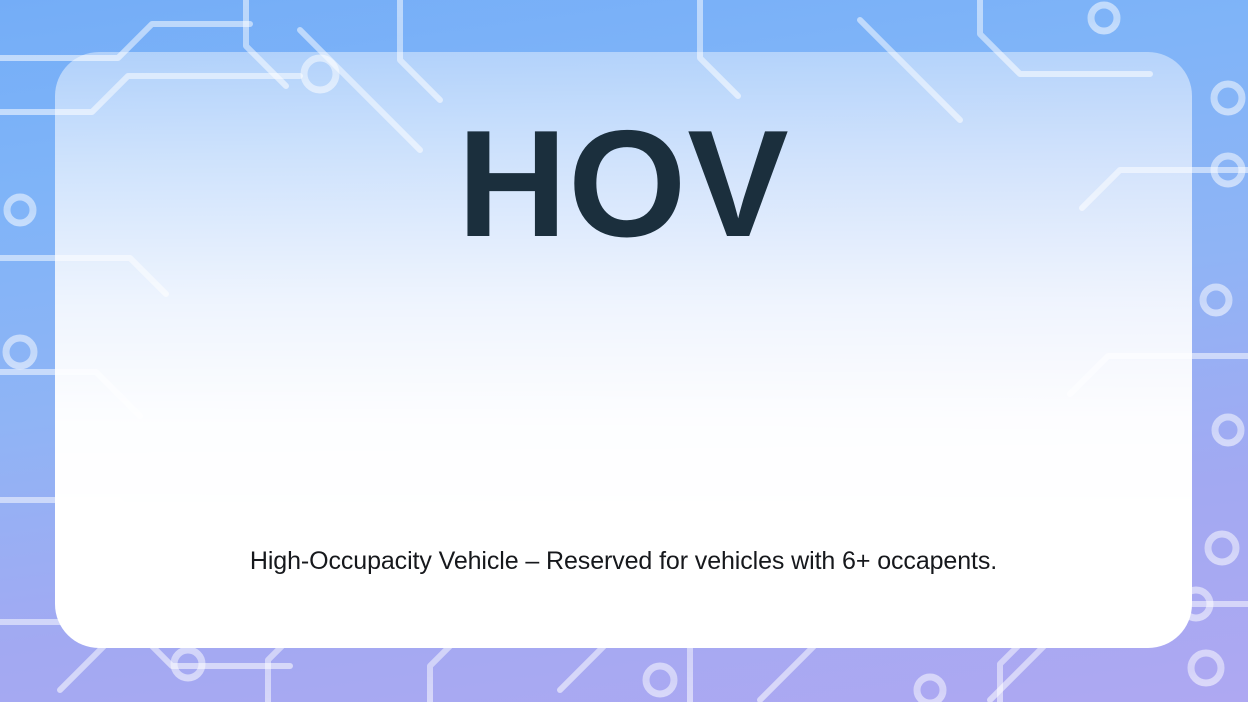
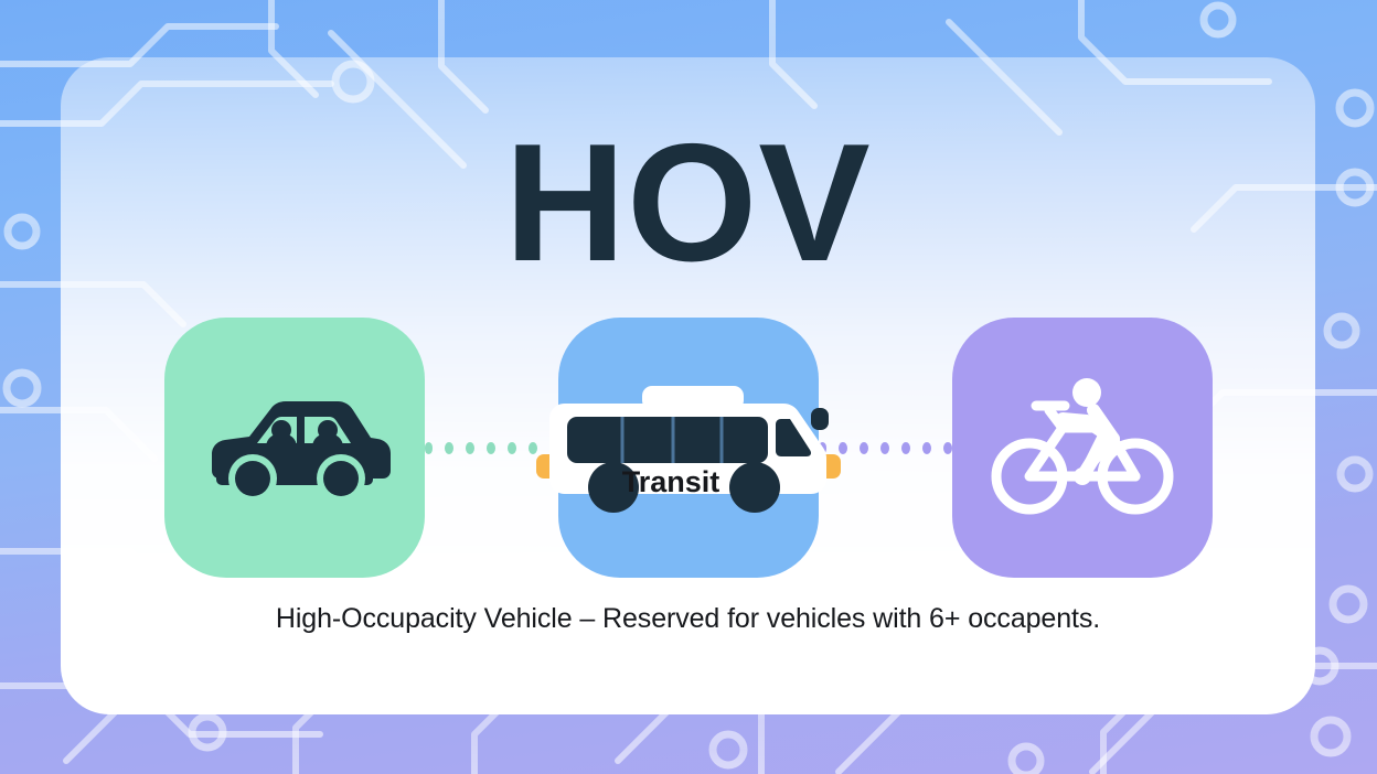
  HOV
+ Transit
  High-Occupacity Vehicle – Reserved for vehicles with 6+ occapents.
